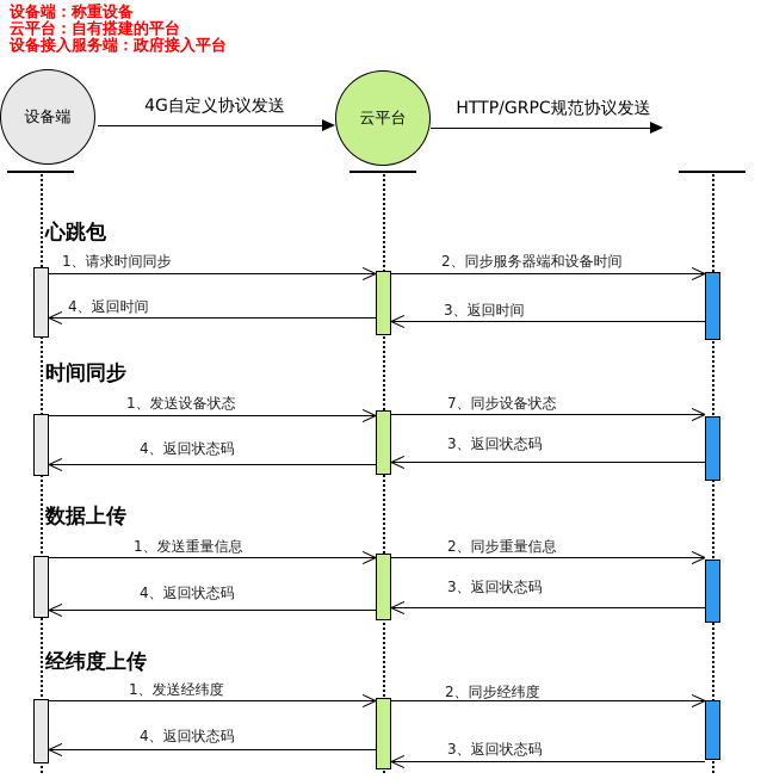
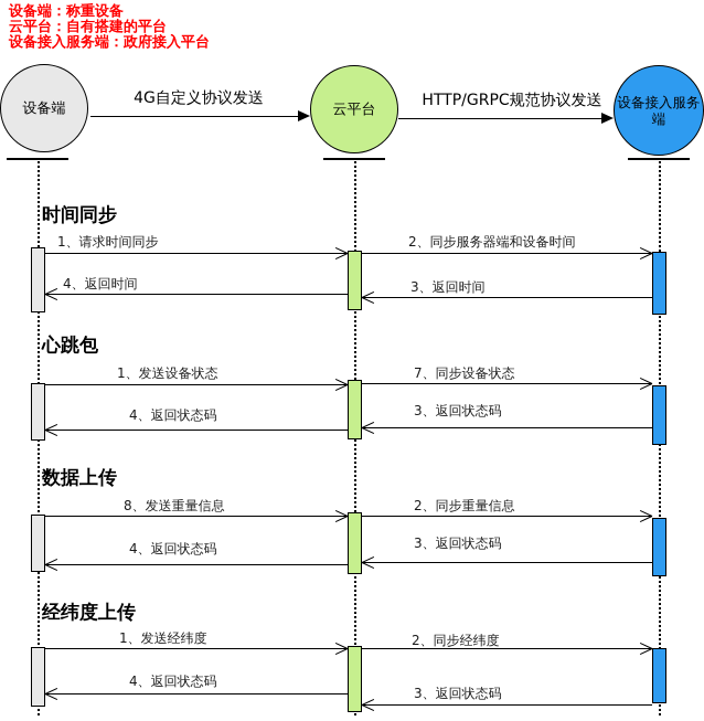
  设备端：称重设备
  云平台：自有搭建的平台
  设备接入服务端：政府接入平台
  设备端
  云平台
+ 设备接入服务端
  4G自定义协议发送
  HTTP/GRPC规范协议发送
- 心跳包
+ 时间同步
  1、请求时间同步
  2、同步服务器端和设备时间
  4、返回时间
  3、返回时间
- 时间同步
+ 心跳包
  1、发送设备状态
  7、同步设备状态
  4、返回状态码
  3、返回状态码
  数据上传
- 1、发送重量信息
+ 8、发送重量信息
  2、同步重量信息
  4、返回状态码
  3、返回状态码
  经纬度上传
  1、发送经纬度
  2、同步经纬度
  4、返回状态码
  3、返回状态码
